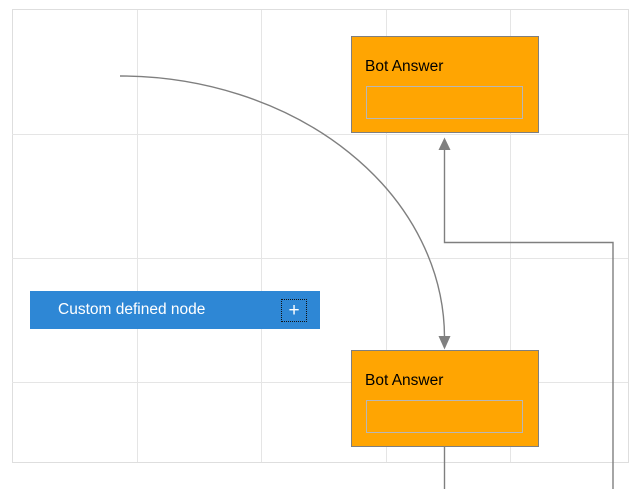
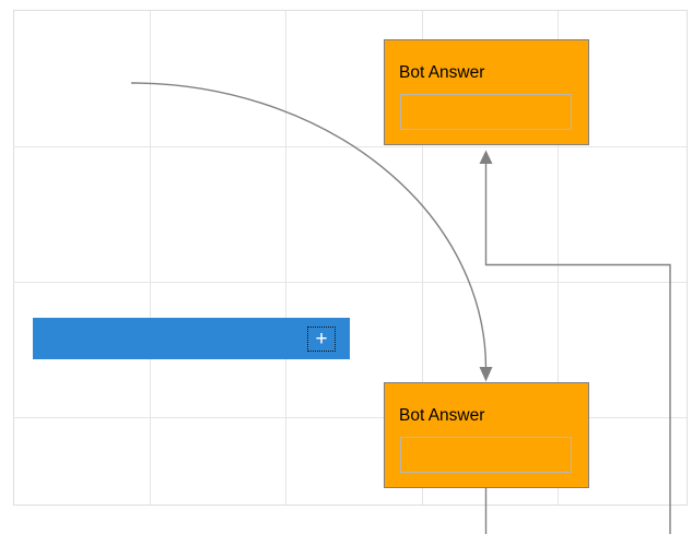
  Bot Answer
  Bot Answer
- Custom defined node
  +
